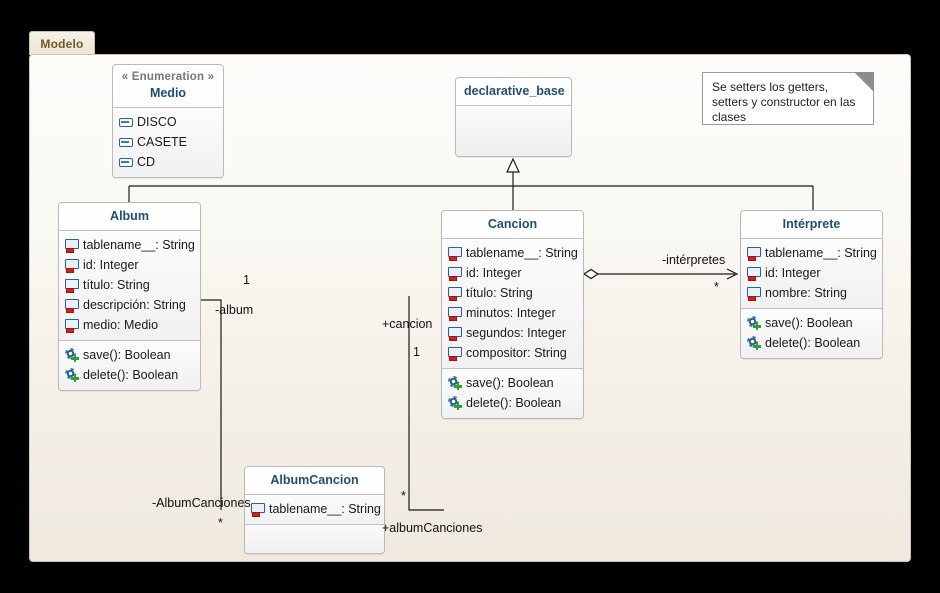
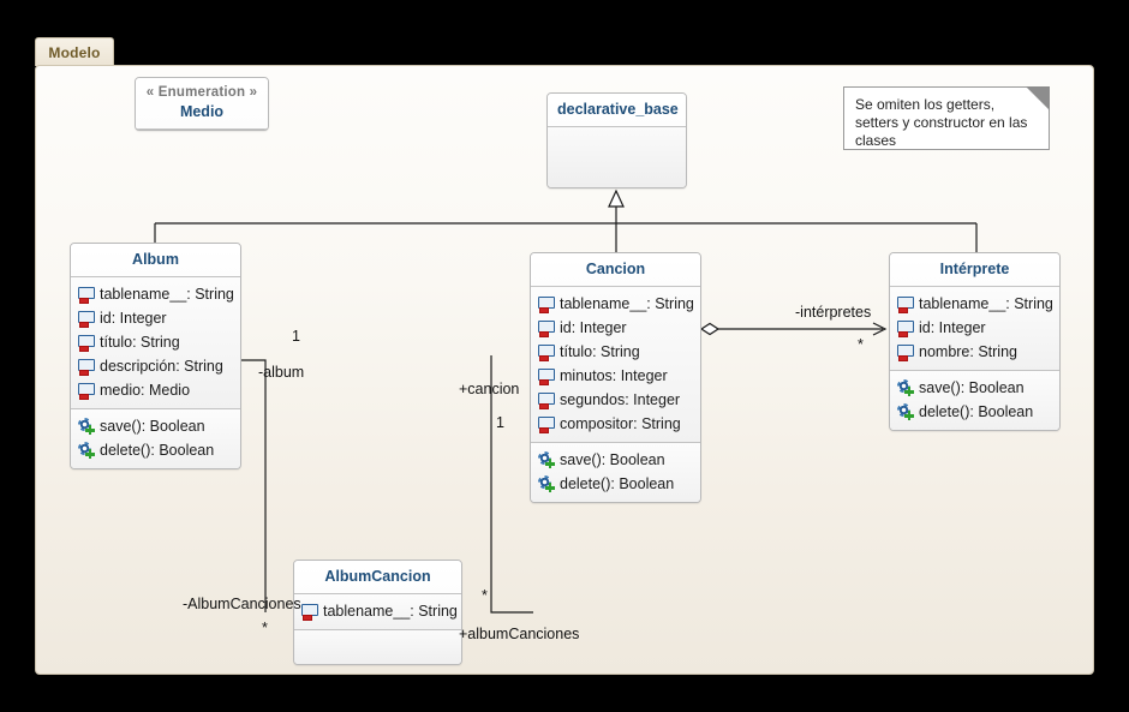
  Modelo
- Se setters los getters, setters y constructor en las clases
+ Se omiten los getters, setters y constructor en las clases
  « Enumeration »
  Medio
- DISCO
- CASETE
- CD
  declarative_base
  Album
  tablename__: String
  id: Integer
  título: String
  descripción: String
  medio: Medio
  save(): Boolean
  delete(): Boolean
  Cancion
  tablename__: String
  id: Integer
  título: String
  minutos: Integer
  segundos: Integer
  compositor: String
  save(): Boolean
  delete(): Boolean
  Intérprete
  tablename__: String
  id: Integer
  nombre: String
  save(): Boolean
  delete(): Boolean
  AlbumCancion
  tablename__: String
  1
  -album
  -AlbumCanciones
  *
  +cancion
  1
  *
  +albumCanciones
  -intérpretes
  *
